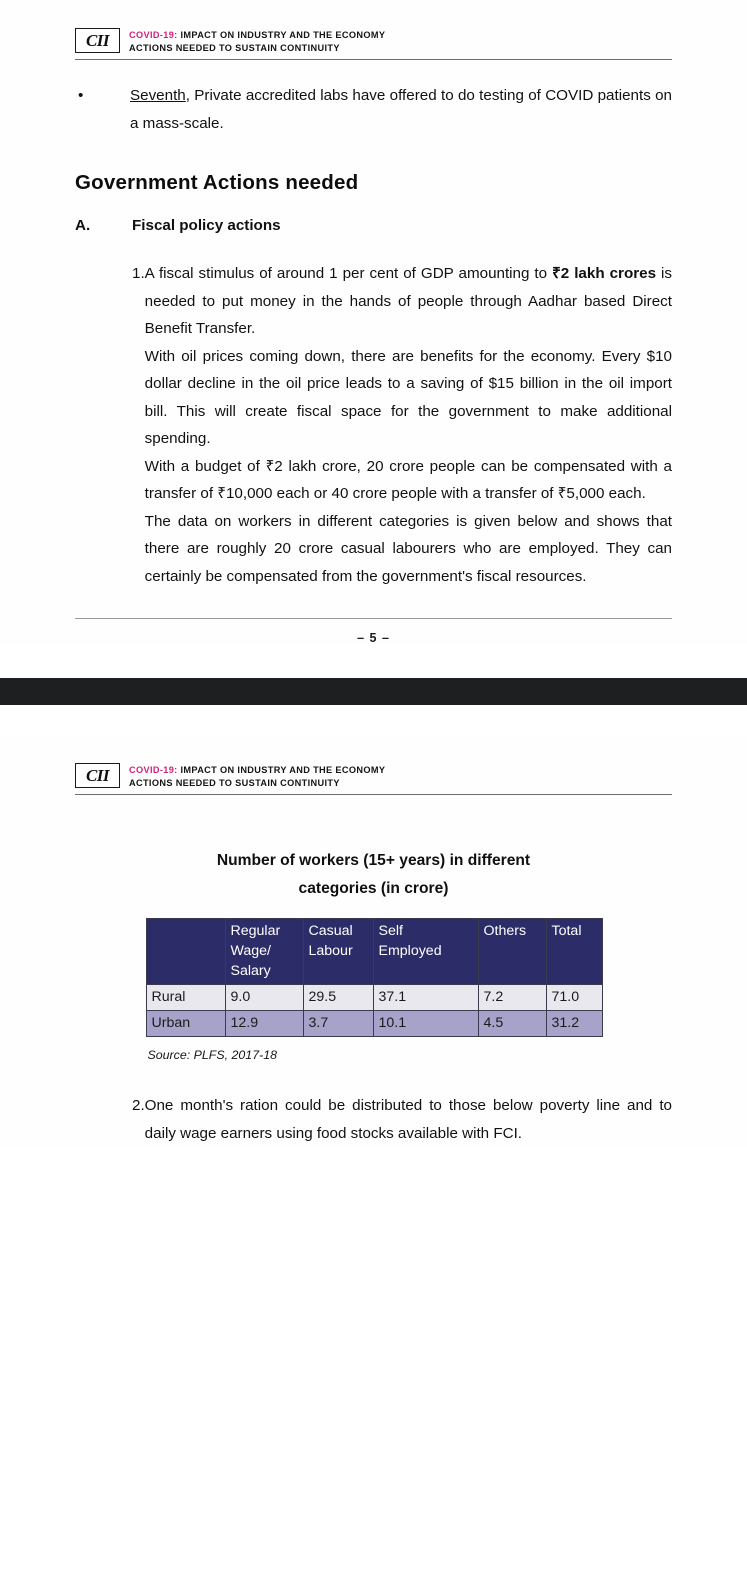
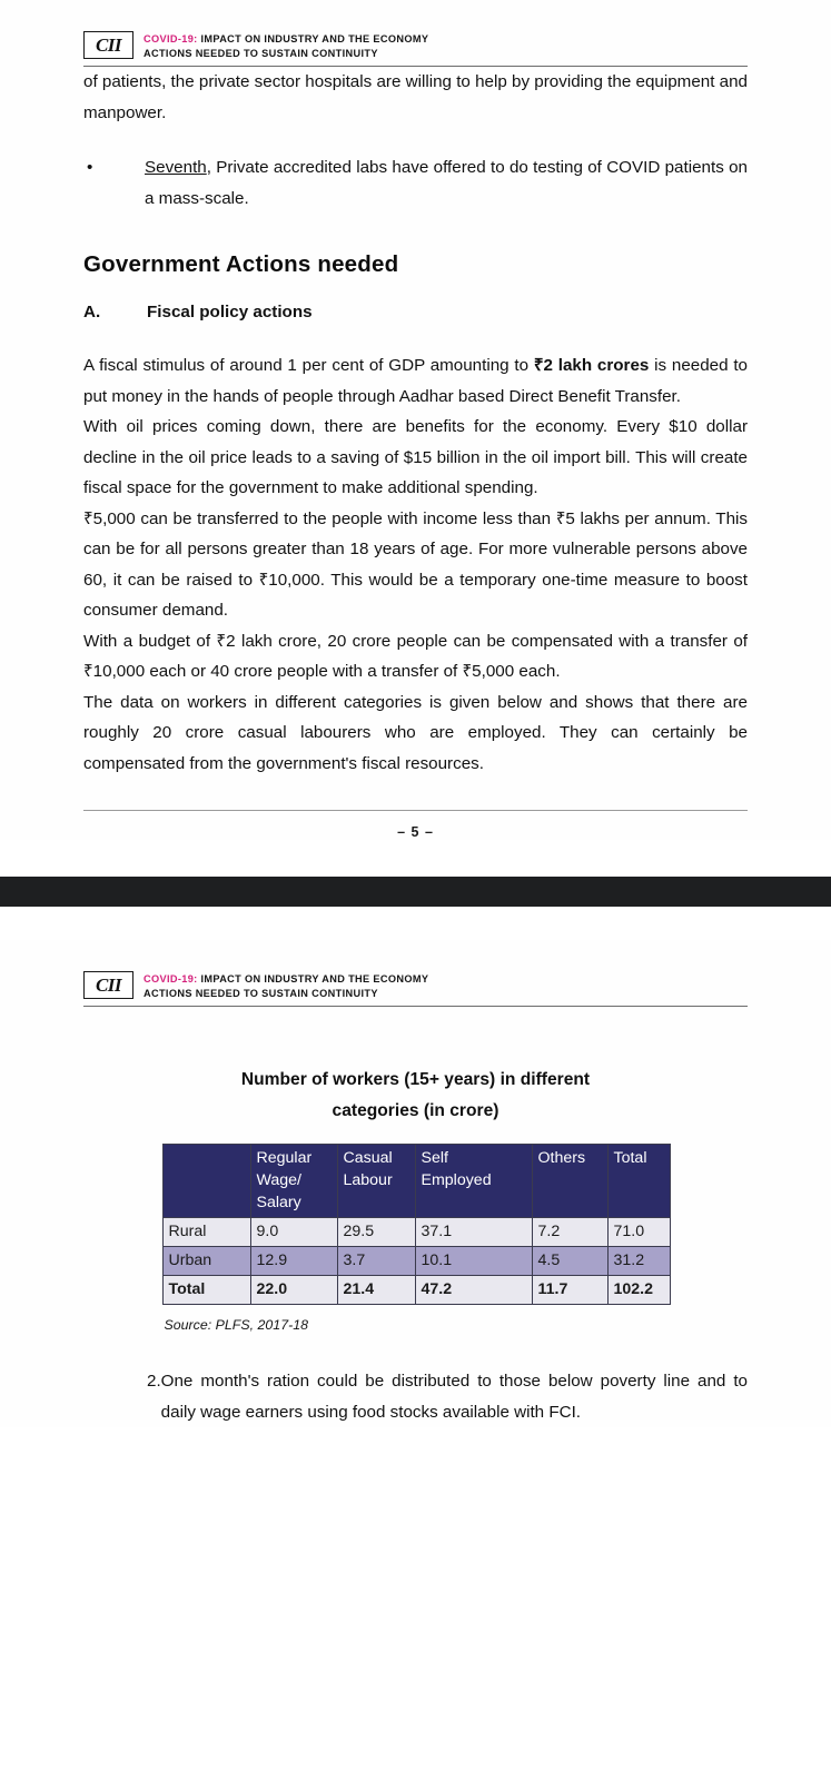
  CII
  COVID-19: IMPACT ON INDUSTRY AND THE ECONOMY
  ACTIONS NEEDED TO SUSTAIN CONTINUITY
+ of patients, the private sector hospitals are willing to help by providing the equipment and manpower.
  •
  Seventh, Private accredited labs have offered to do testing of COVID patients on a mass-scale.
  Government Actions needed
  A.
  Fiscal policy actions
- 1.
  A fiscal stimulus of around 1 per cent of GDP amounting to ₹2 lakh crores is needed to put money in the hands of people through Aadhar based Direct Benefit Transfer.
  With oil prices coming down, there are benefits for the economy. Every $10 dollar decline in the oil price leads to a saving of $15 billion in the oil import bill. This will create fiscal space for the government to make additional spending.
+ ₹5,000 can be transferred to the people with income less than ₹5 lakhs per annum. This can be for all persons greater than 18 years of age. For more vulnerable persons above 60, it can be raised to ₹10,000. This would be a temporary one-time measure to boost consumer demand.
  With a budget of ₹2 lakh crore, 20 crore people can be compensated with a transfer of ₹10,000 each or 40 crore people with a transfer of ₹5,000 each.
  The data on workers in different categories is given below and shows that there are roughly 20 crore casual labourers who are employed. They can certainly be compensated from the government's fiscal resources.
  – 5 –
  CII
  COVID-19: IMPACT ON INDUSTRY AND THE ECONOMY
  ACTIONS NEEDED TO SUSTAIN CONTINUITY
  Number of workers (15+ years) in different
  categories (in crore)
  	Regular Wage/ Salary	Casual Labour	Self Employed	Others	Total
  Rural	9.0	29.5	37.1	7.2	71.0
  Urban	12.9	3.7	10.1	4.5	31.2
+ Total	22.0	21.4	47.2	11.7	102.2
  Source: PLFS, 2017-18
  2.
  One month's ration could be distributed to those below poverty line and to daily wage earners using food stocks available with FCI.
